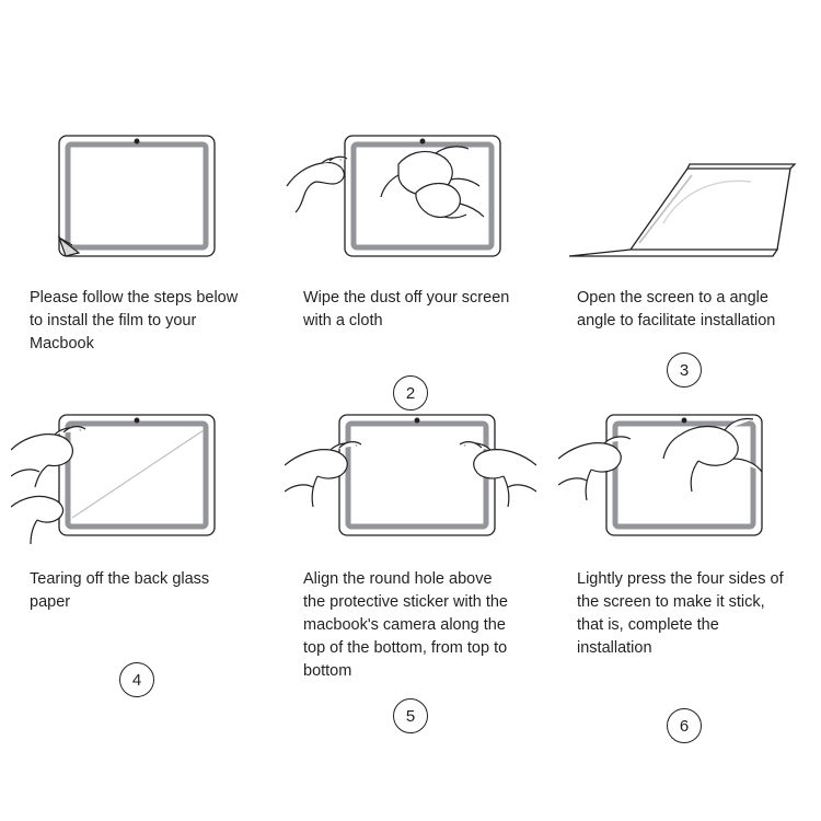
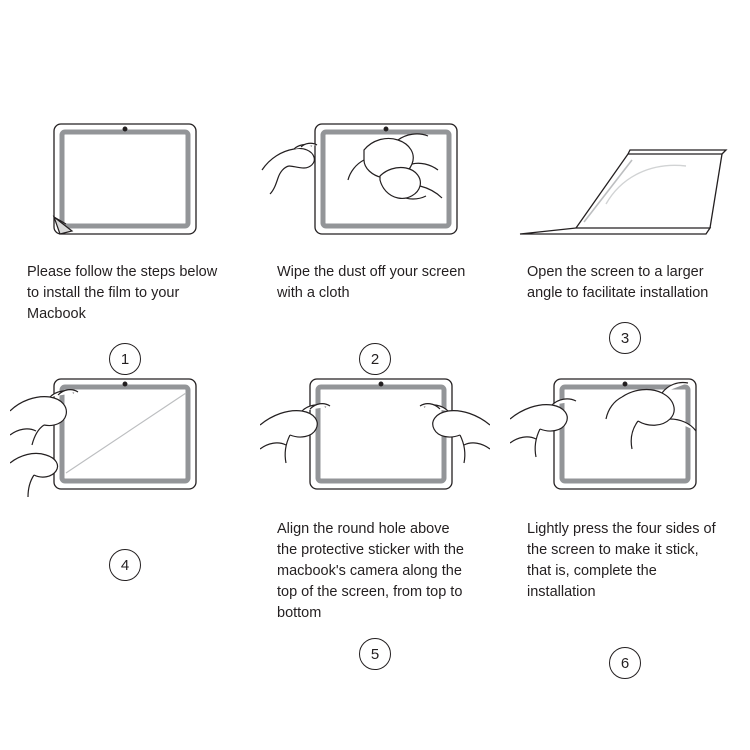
  Please follow the steps below to install the film to your Macbook
+ 1
  Wipe the dust off your screen with a cloth
  2
- Open the screen to a angle angle to facilitate installation
+ Open the screen to a larger angle to facilitate installation
  3
- Tearing off the back glass paper
  4
- Align the round hole above the protective sticker with the macbook's camera along the top of the bottom, from top to bottom
+ Align the round hole above the protective sticker with the macbook's camera along the top of the screen, from top to bottom
  5
  Lightly press the four sides of the screen to make it stick, that is, complete the installation
  6
